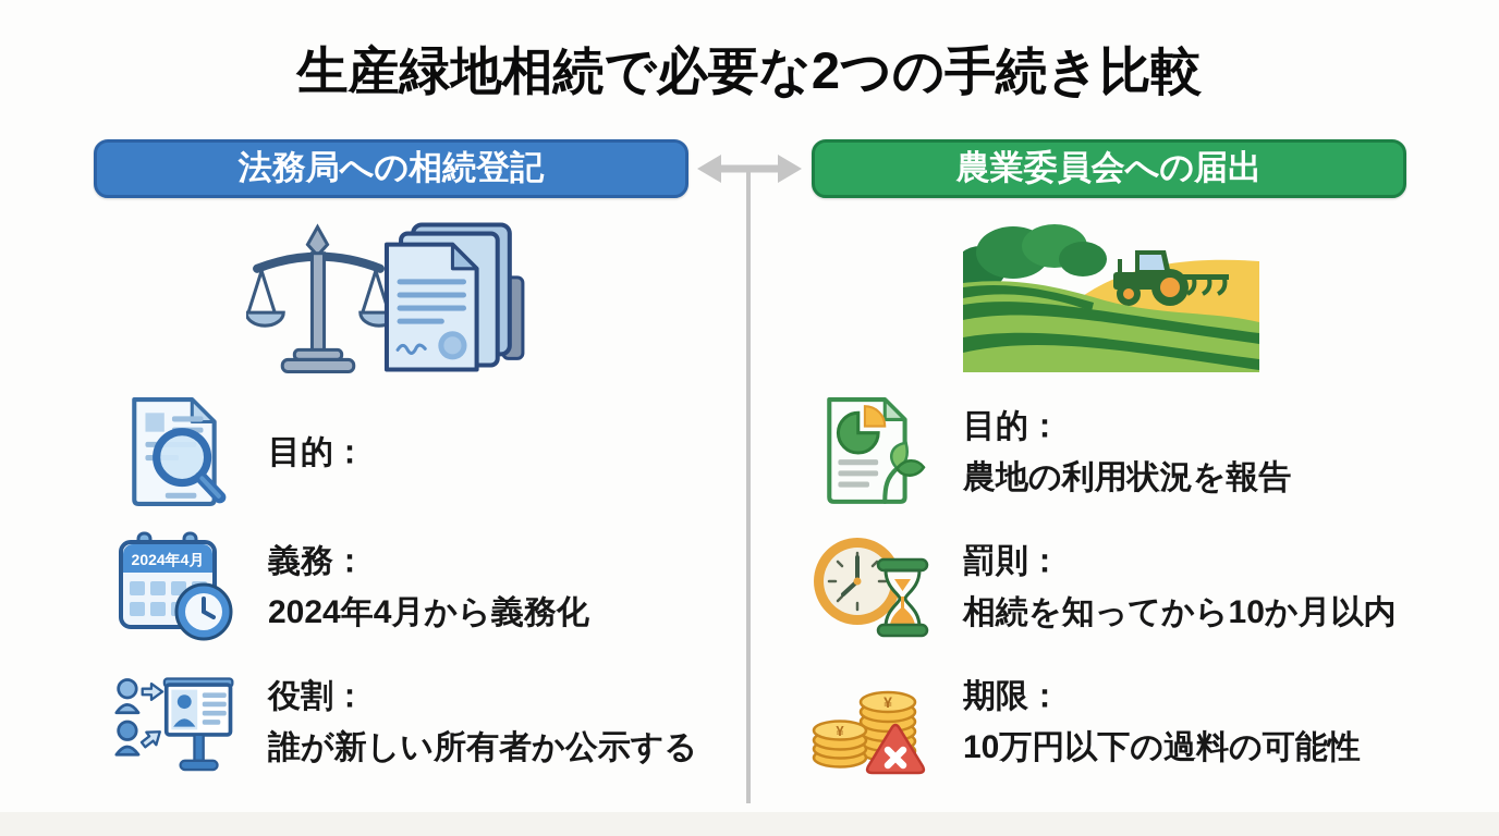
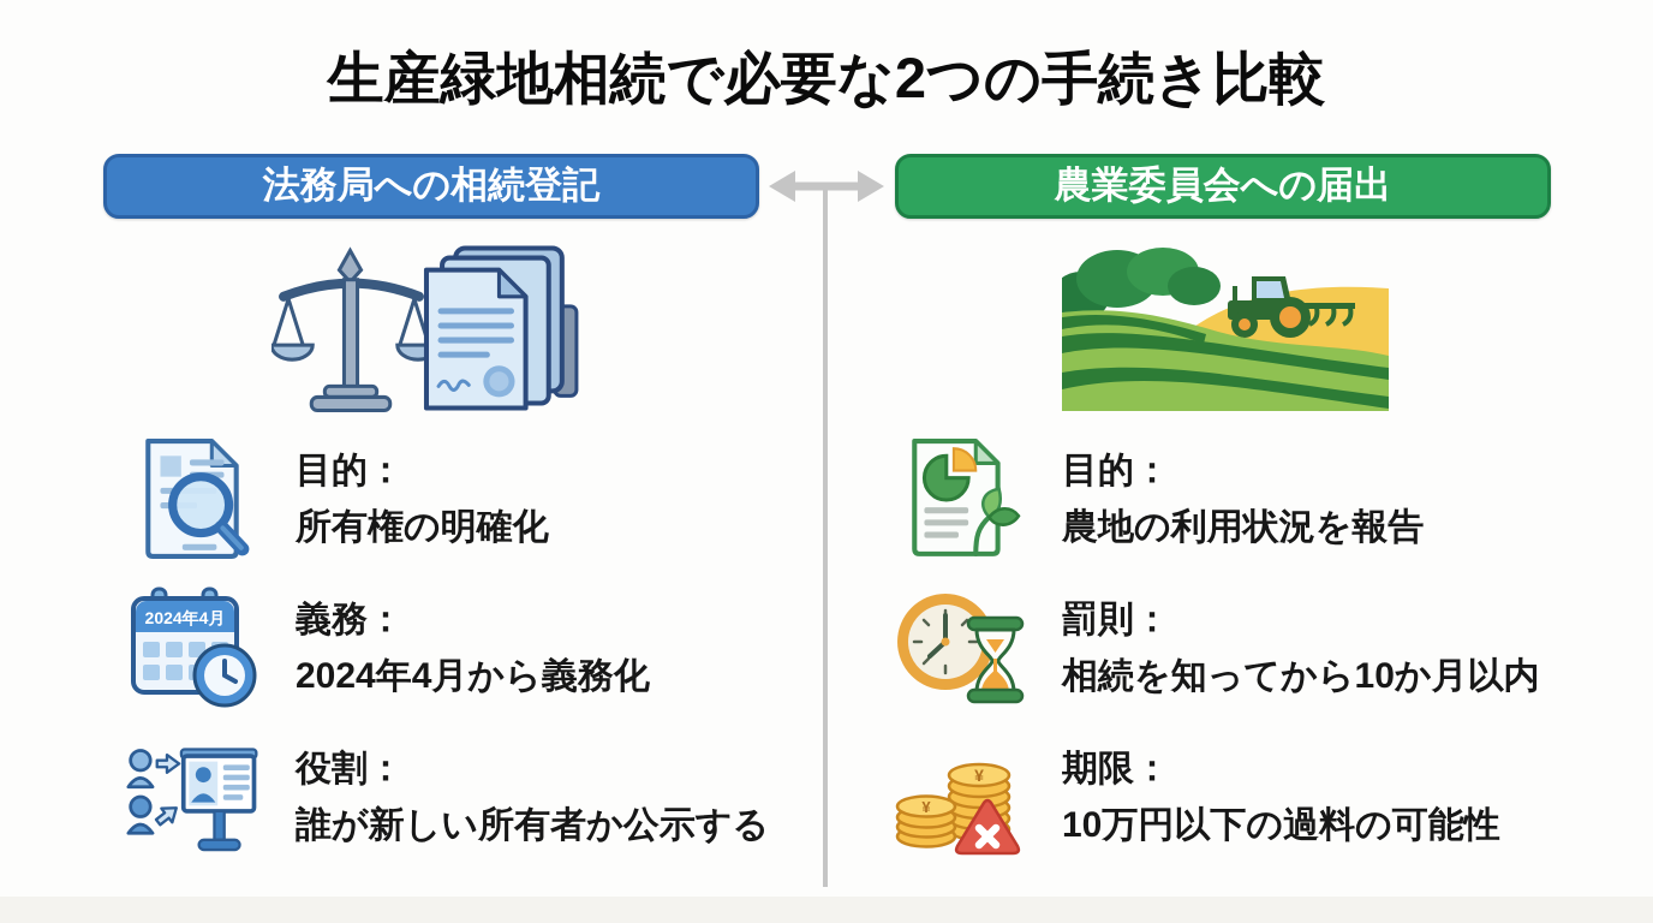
  生産緑地相続で必要な2つの手続き比較
  法務局への相続登記
  農業委員会への届出
  目的：
+ 所有権の明確化
  2024年4月
  義務：
  2024年4月から義務化
  役割：
  誰が新しい所有者か公示する
  目的：
  農地の利用状況を報告
  罰則：
  相続を知ってから10か月以内
  ¥
  ¥
  期限：
  10万円以下の過料の可能性
